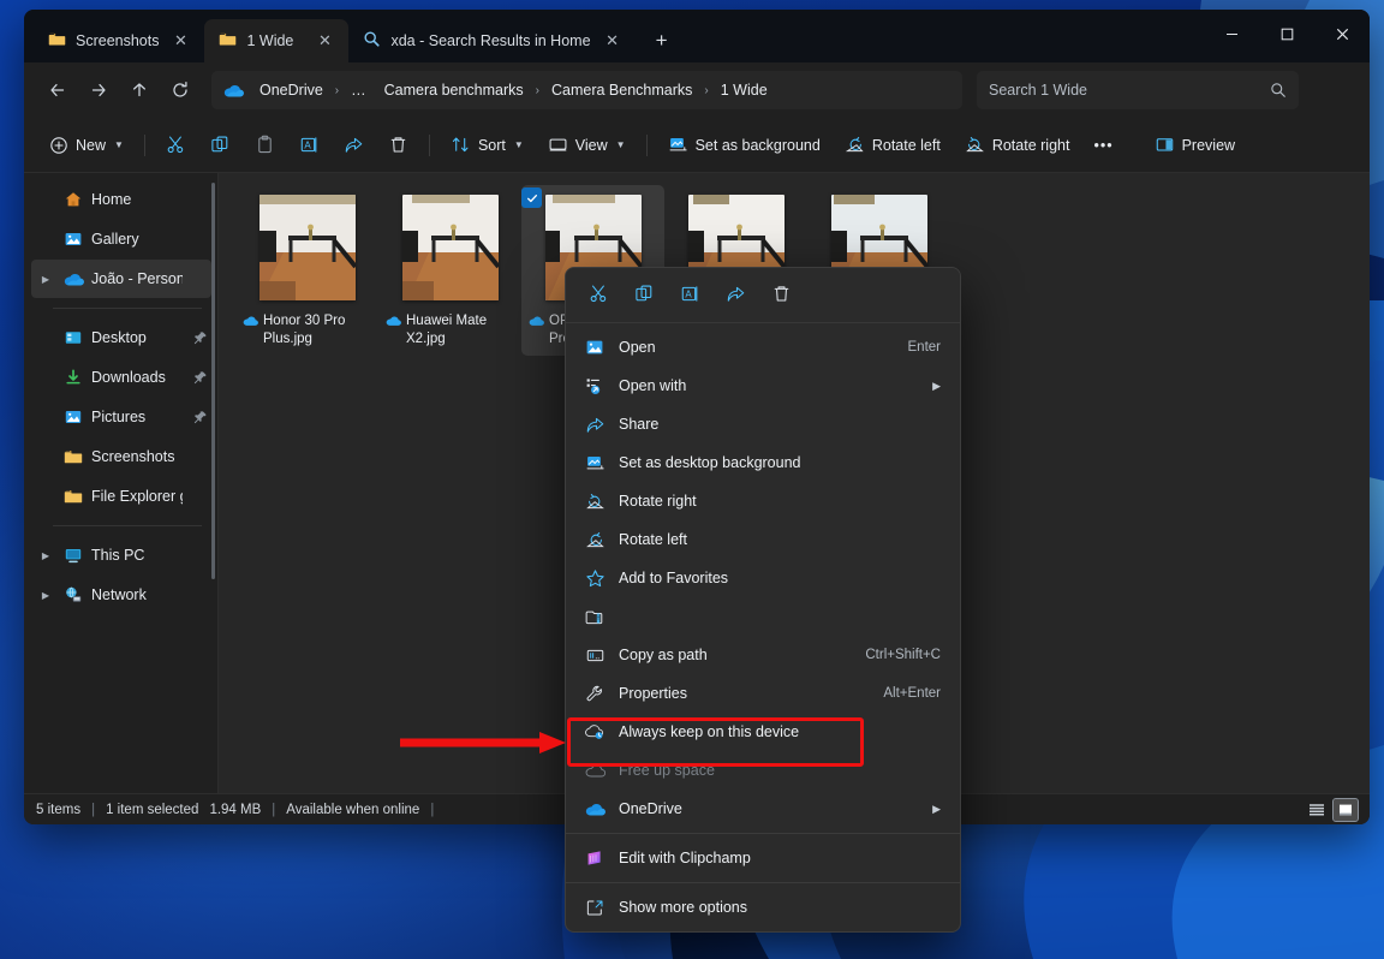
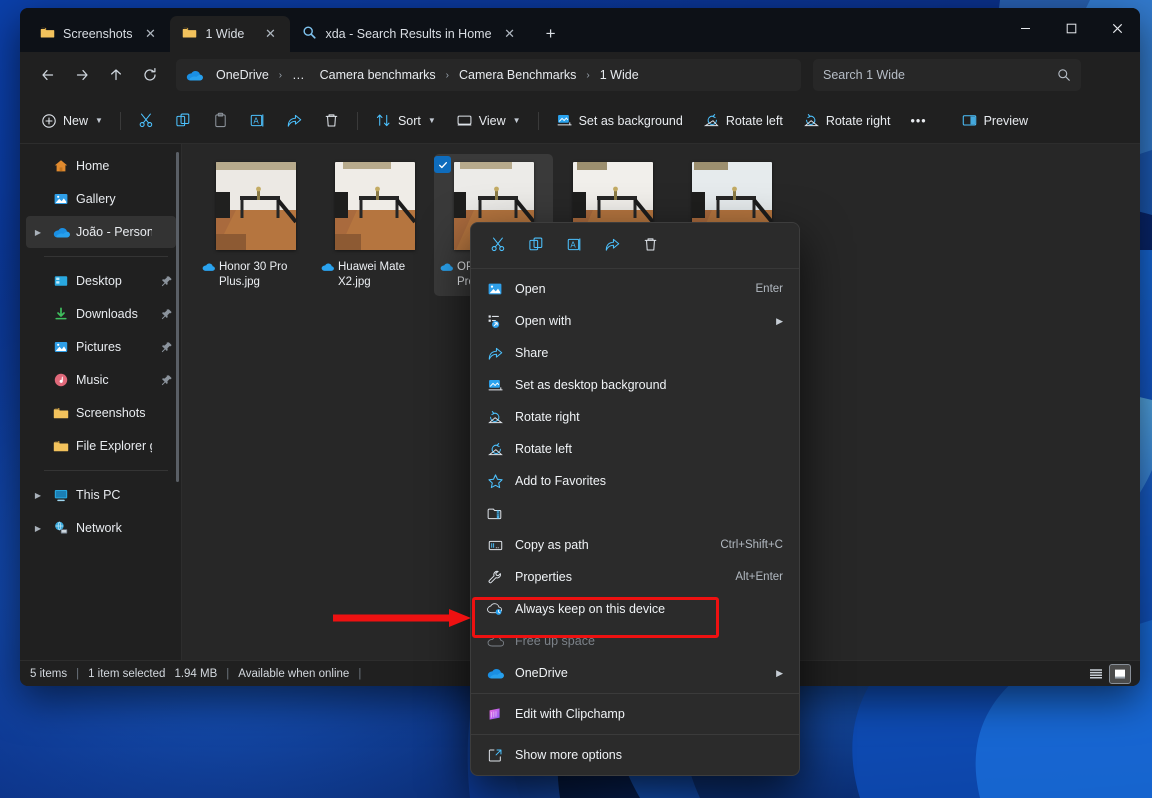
  Screenshots
  ✕
  1 Wide
  ✕
  xda - Search Results in Home
  ✕
  +
  OneDrive
  ›
  …
  Camera benchmarks
  ›
  Camera Benchmarks
  ›
  1 Wide
  Search 1 Wide
  New
  ▼
  A
  Sort
  ▼
  View
  ▼
  Set as background
  Rotate left
  Rotate right
  •••
  Preview
  Home
  Gallery
  ▶
  João - Person
  Desktop
  Downloads
  Pictures
+ Music
  Screenshots
  File Explorer
  ▶
  This PC
  ▶
  Network
  Honor 30 Pro Plus.jpg
  Huawei Mate X2.jpg
  5 items
  |
  1 item selected
  1.94 MB
  |
  Available when online
  |
  A
  Open
  Enter
  Open with
  ▶
  Share
  Set as desktop background
  Rotate right
  Rotate left
  Add to Favorites
  Copy as path
  Ctrl+Shift+C
  Properties
  Alt+Enter
  Always keep on this device
  Free up space
  OneDrive
  ▶
  Edit with Clipchamp
  Show more options
